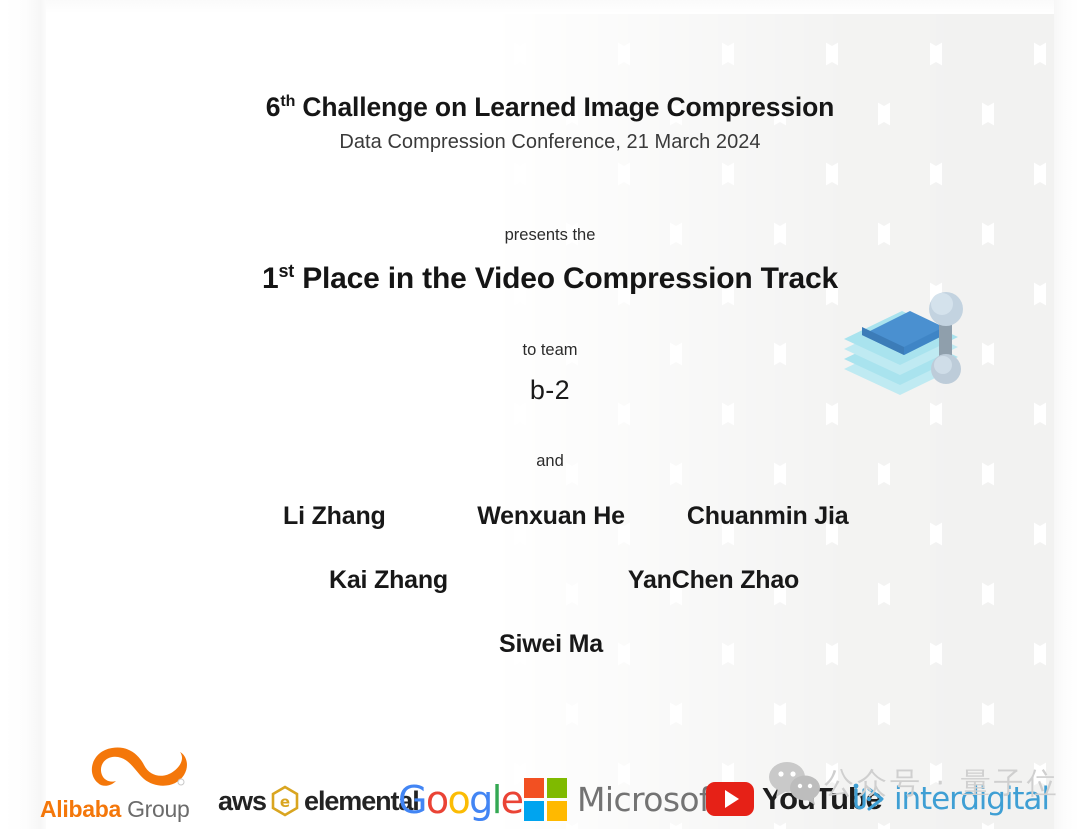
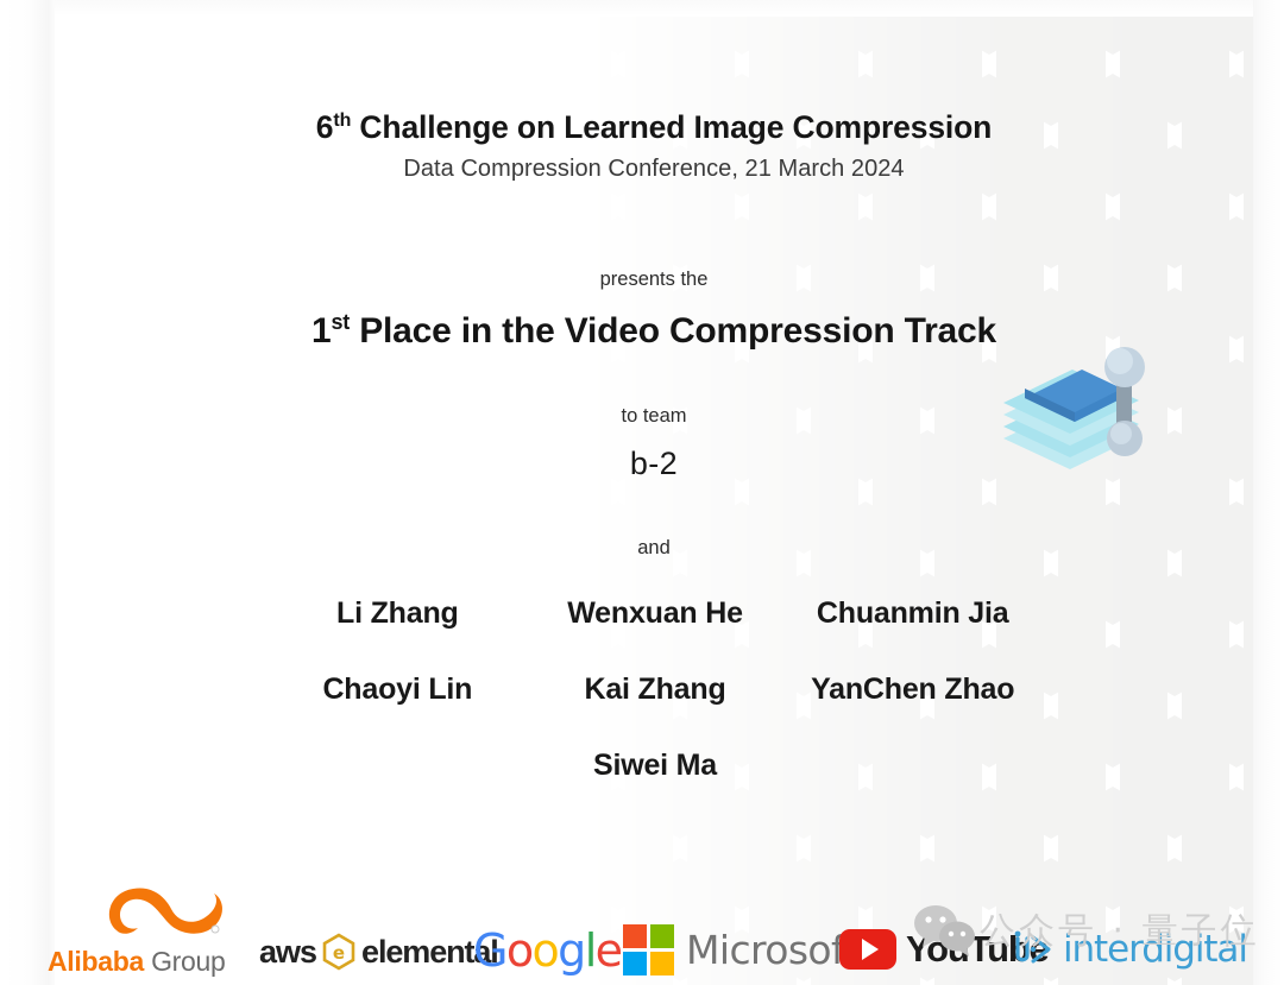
  6th Challenge on Learned Image Compression
  Data Compression Conference, 21 March 2024
  presents the
  1st Place in the Video Compression Track
  to team
  b-2
  and
  Li Zhang
  Wenxuan He
  Chuanmin Jia
+ Chaoyi Lin
  Kai Zhang
  YanChen Zhao
  Siwei Ma
  Alibaba Group
  aws
  e
  elemental
  G
  o
  o
  g
  l
  e
  Microsof
  YoTue
  interdigital
  公众号 · 量子位
